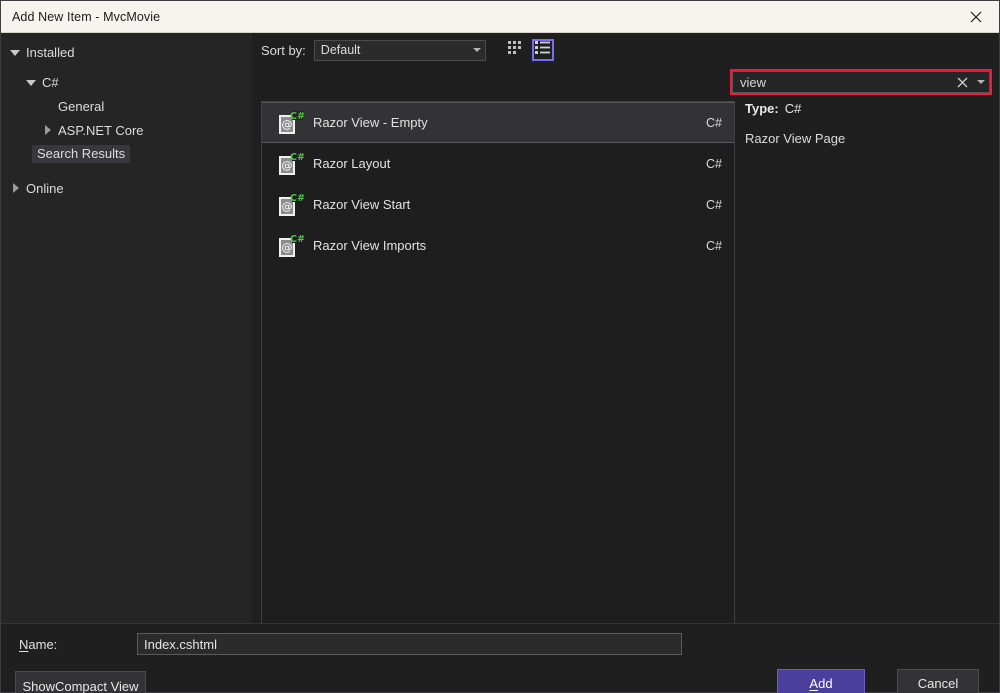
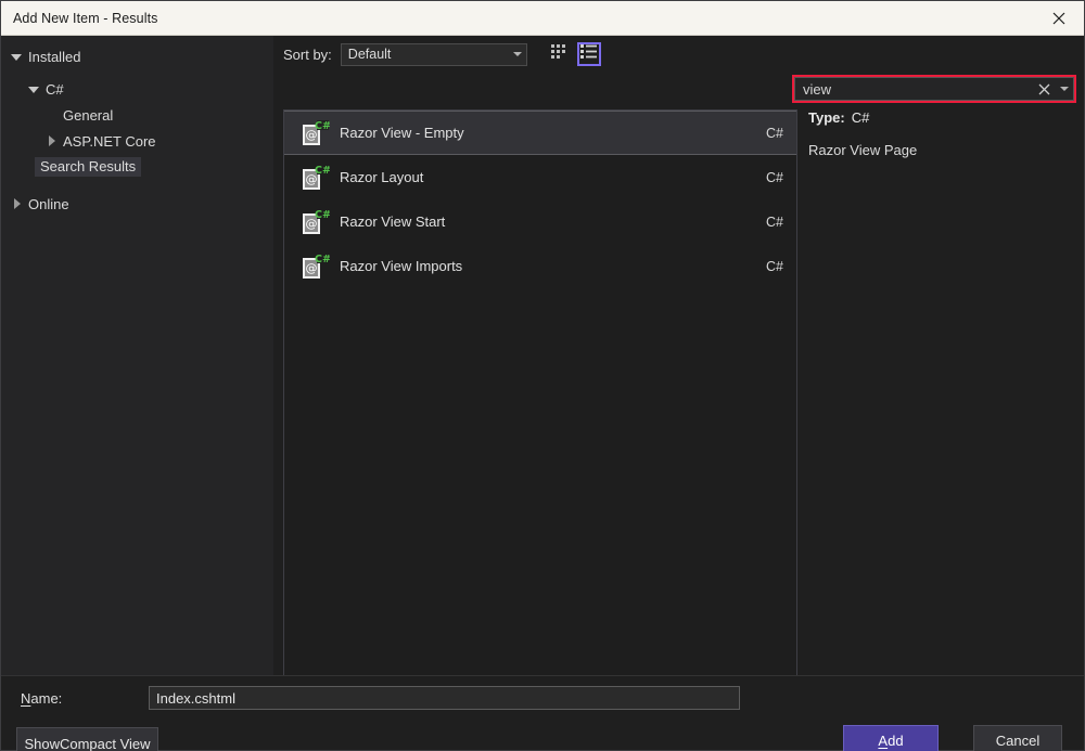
- Add New Item - MvcMovie
+ Add New Item - Results
  Installed
  C#
  General
  ASP.NET Core
  Search Results
  Online
  Sort by:
  Default
  view
  @
  C#
  Razor View - Empty
  C#
  @
  C#
  Razor Layout
  C#
  @
  C#
  Razor View Start
  C#
  @
  C#
  Razor View Imports
  C#
  Type: C#
  Razor View Page
  Name:
  Index.cshtml
  Show
  C
  ompact View
  A
  dd
  Cancel
